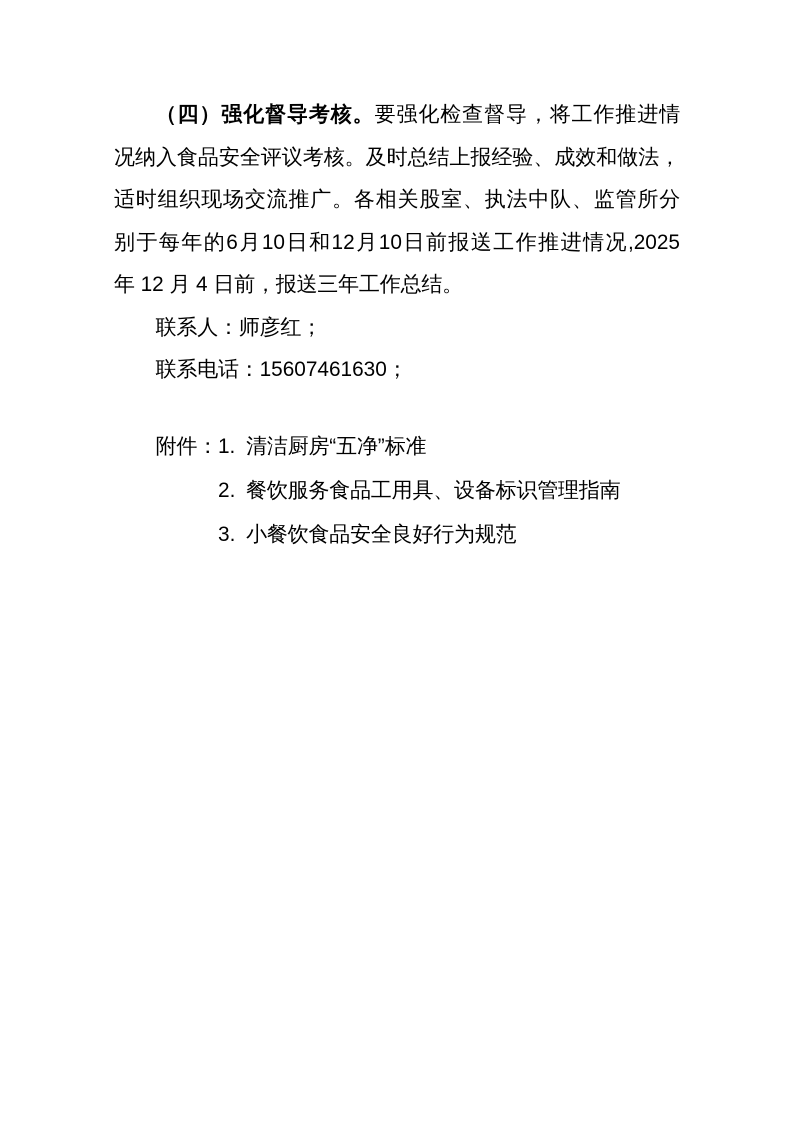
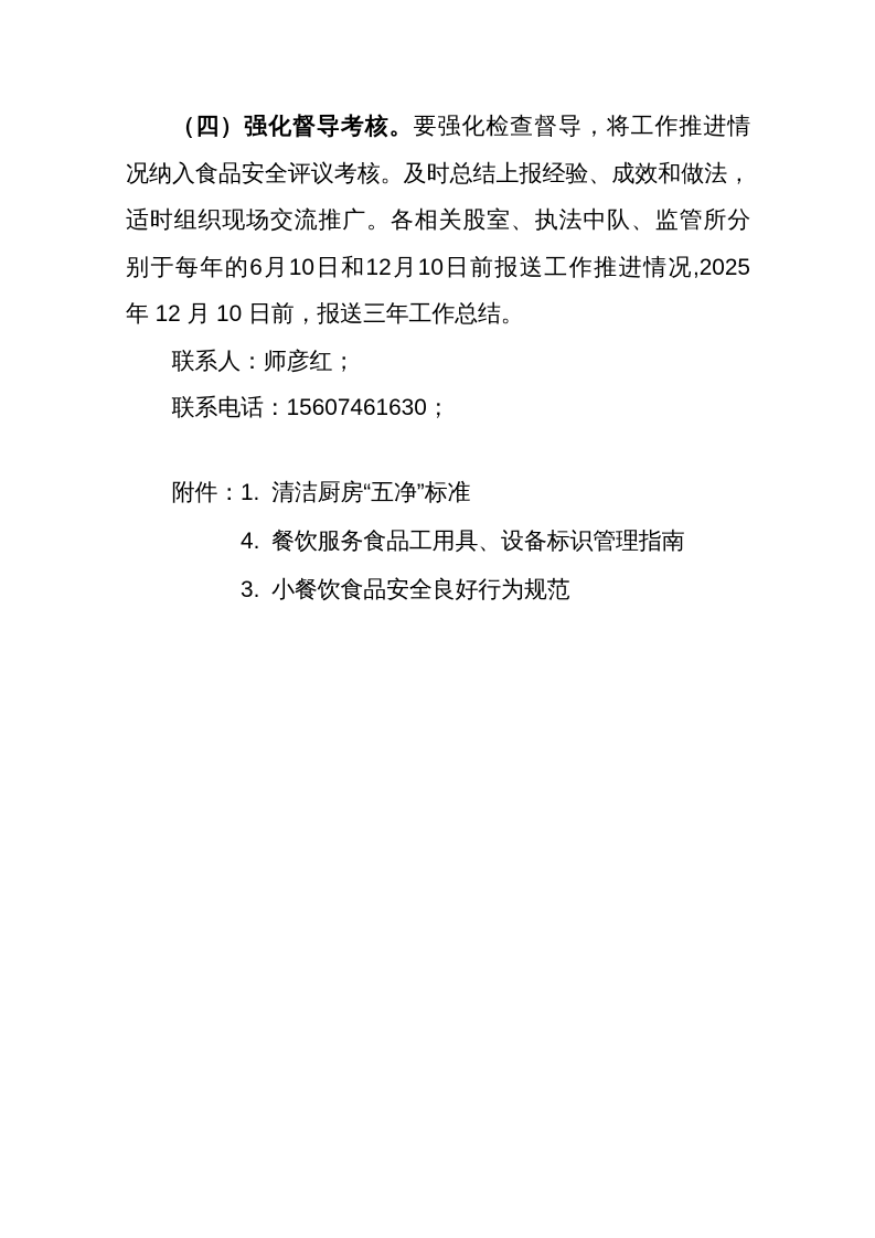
  （四）强化督导考核。要强化检查督导，将工作推进情
  况纳入食品安全评议考核。及时总结上报经验、成效和做法，
  适时组织现场交流推广。各相关股室、执法中队、监管所分
  别于每年的6月10日和12月10日前报送工作推进情况,2025
- 年 12 月 4 日前，报送三年工作总结。
+ 年 12 月 10 日前，报送三年工作总结。
  联系人：师彦红；
  联系电话：15607461630；
  附件：1. 清洁厨房“五净”标准
- 2. 餐饮服务食品工用具、设备标识管理指南
+ 4. 餐饮服务食品工用具、设备标识管理指南
  3. 小餐饮食品安全良好行为规范
